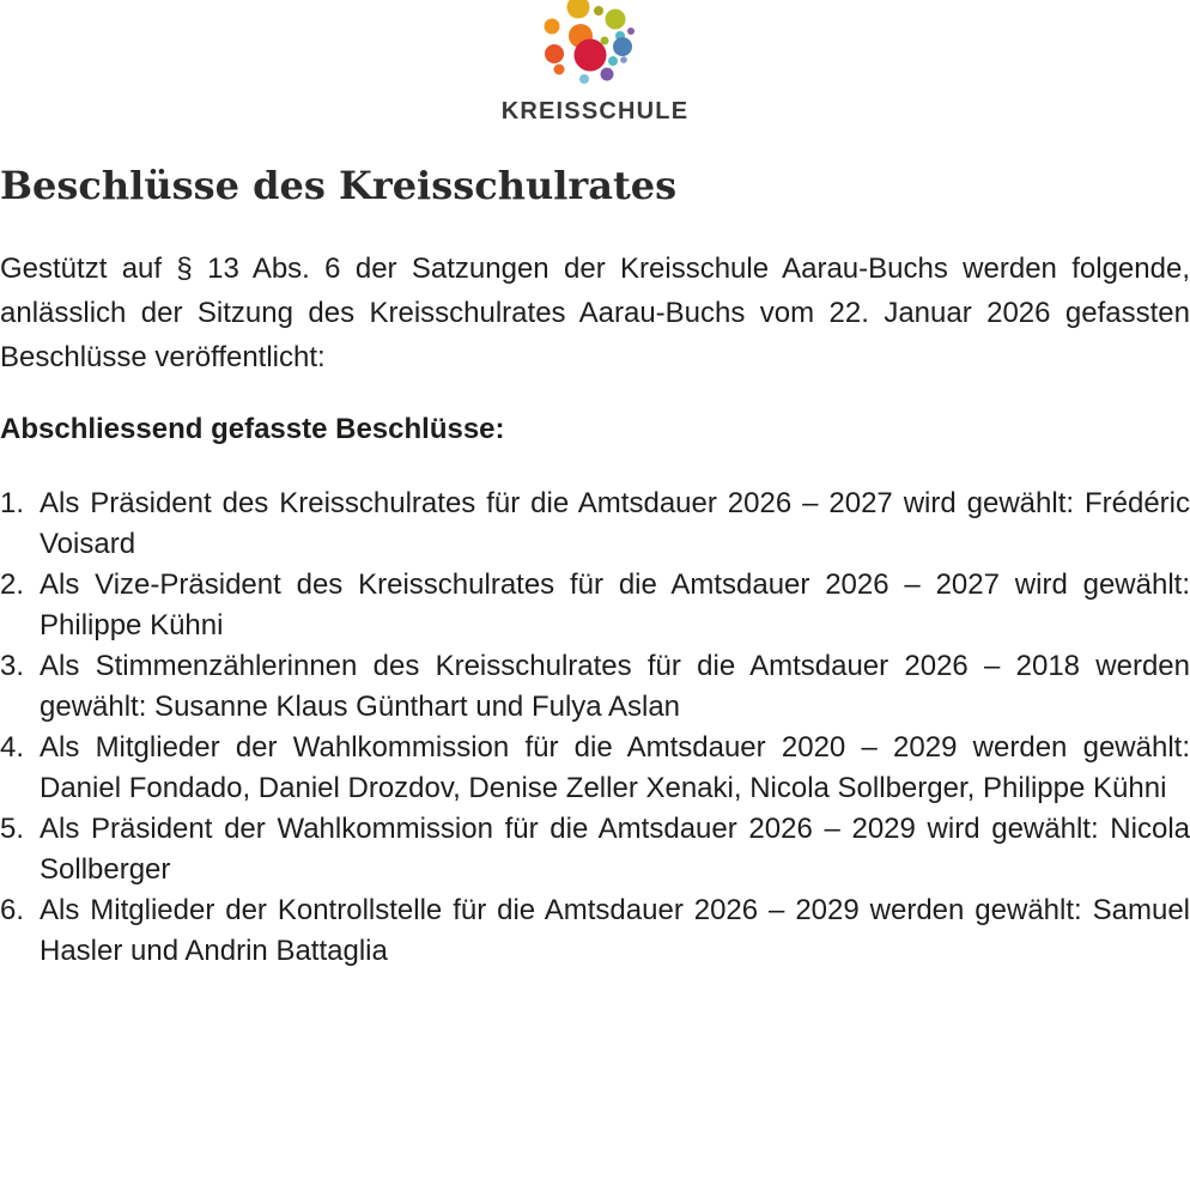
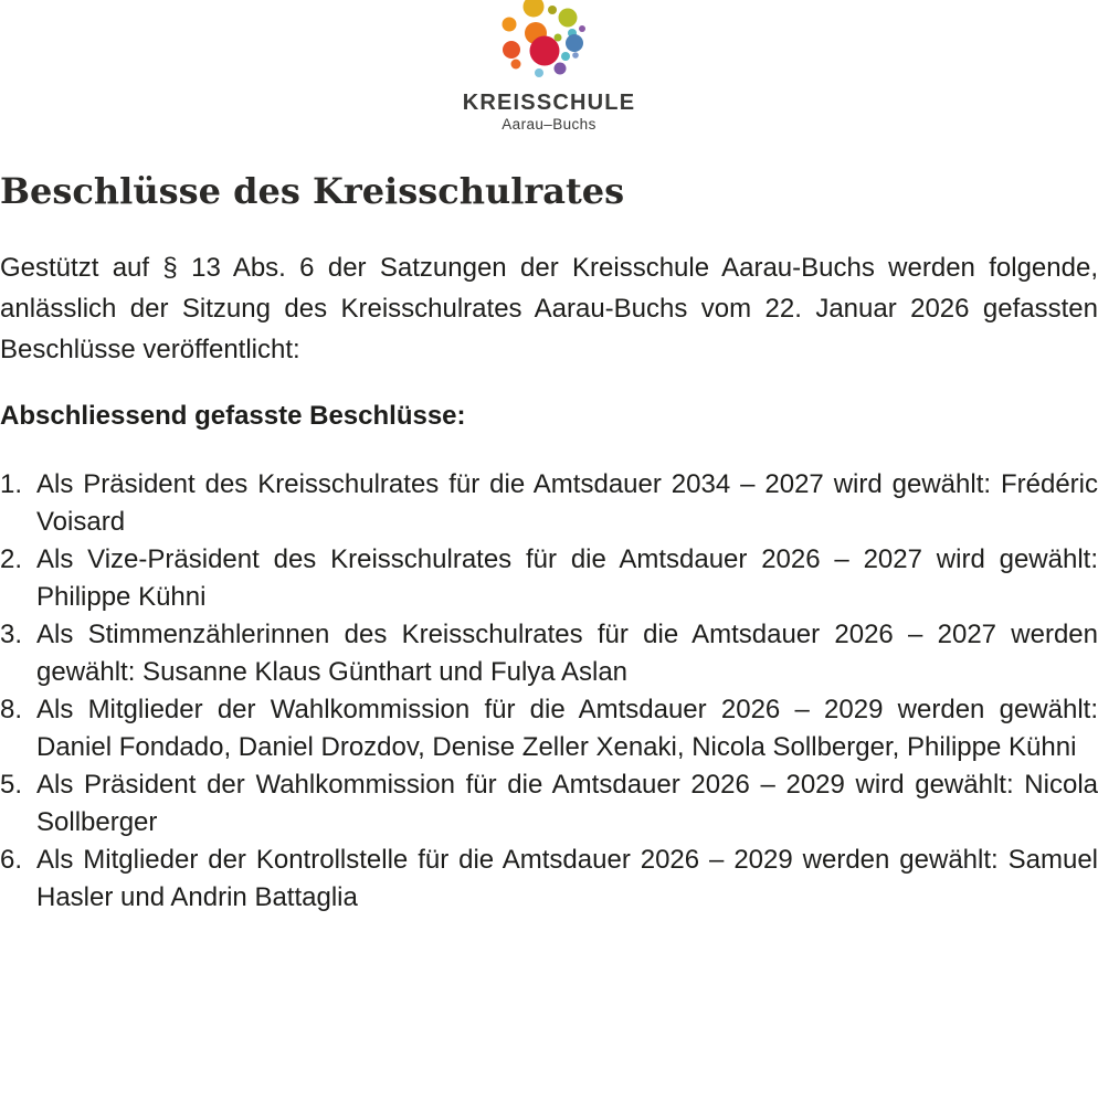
  KREISSCHULE
+ Aarau–Buchs
  Beschlüsse des Kreisschulrates
  Gestützt auf § 13 Abs. 6 der Satzungen der Kreisschule Aarau-Buchs werden folgende, anlässlich der Sitzung des Kreisschulrates Aarau-Buchs vom 22. Januar 2026 gefassten Beschlüsse veröffentlicht:
  Abschliessend gefasste Beschlüsse:
  1.
- Als Präsident des Kreisschulrates für die Amtsdauer 2026 – 2027 wird gewählt: Frédéric Voisard
+ Als Präsident des Kreisschulrates für die Amtsdauer 2034 – 2027 wird gewählt: Frédéric Voisard
  2.
  Als Vize-Präsident des Kreisschulrates für die Amtsdauer 2026 – 2027 wird gewählt: Philippe Kühni
  3.
- Als Stimmenzählerinnen des Kreisschulrates für die Amtsdauer 2026 – 2018 werden gewählt: Susanne Klaus Günthart und Fulya Aslan
+ Als Stimmenzählerinnen des Kreisschulrates für die Amtsdauer 2026 – 2027 werden gewählt: Susanne Klaus Günthart und Fulya Aslan
- 4.
+ 8.
- Als Mitglieder der Wahlkommission für die Amtsdauer 2020 – 2029 werden gewählt: Daniel Fondado, Daniel Drozdov, Denise Zeller Xenaki, Nicola Sollberger, Philippe Kühni
+ Als Mitglieder der Wahlkommission für die Amtsdauer 2026 – 2029 werden gewählt: Daniel Fondado, Daniel Drozdov, Denise Zeller Xenaki, Nicola Sollberger, Philippe Kühni
  5.
  Als Präsident der Wahlkommission für die Amtsdauer 2026 – 2029 wird gewählt: Nicola Sollberger
  6.
  Als Mitglieder der Kontrollstelle für die Amtsdauer 2026 – 2029 werden gewählt: Samuel Hasler und Andrin Battaglia
